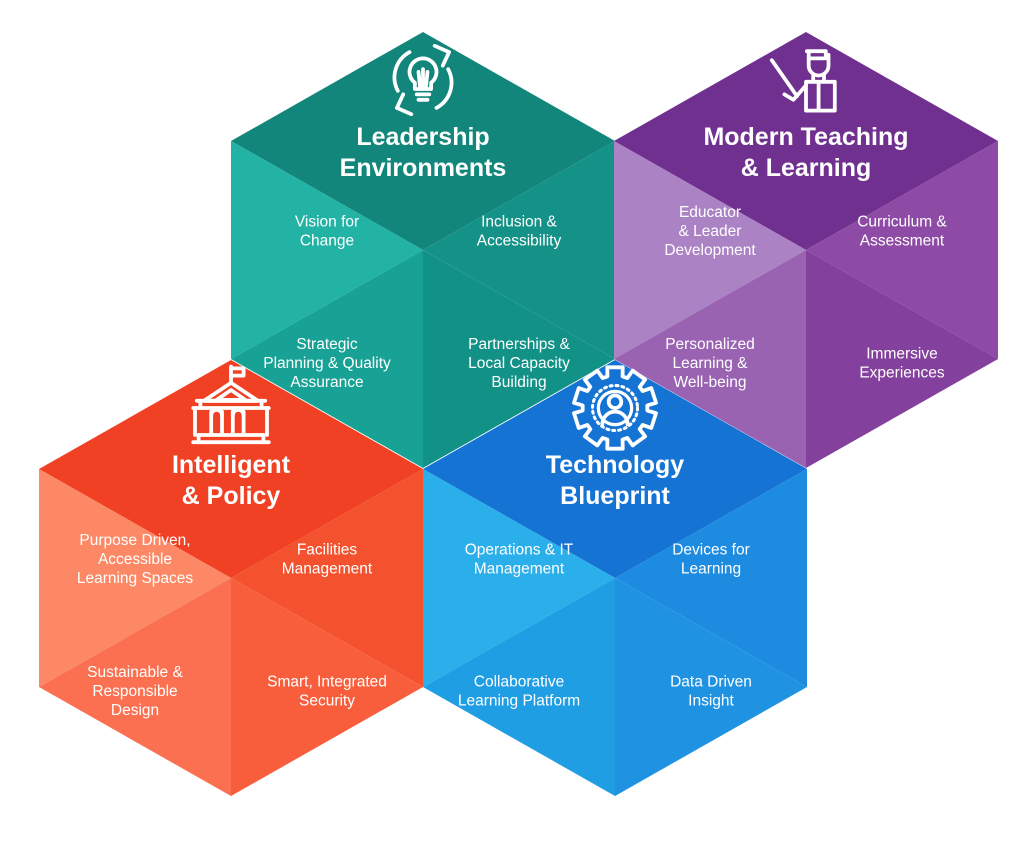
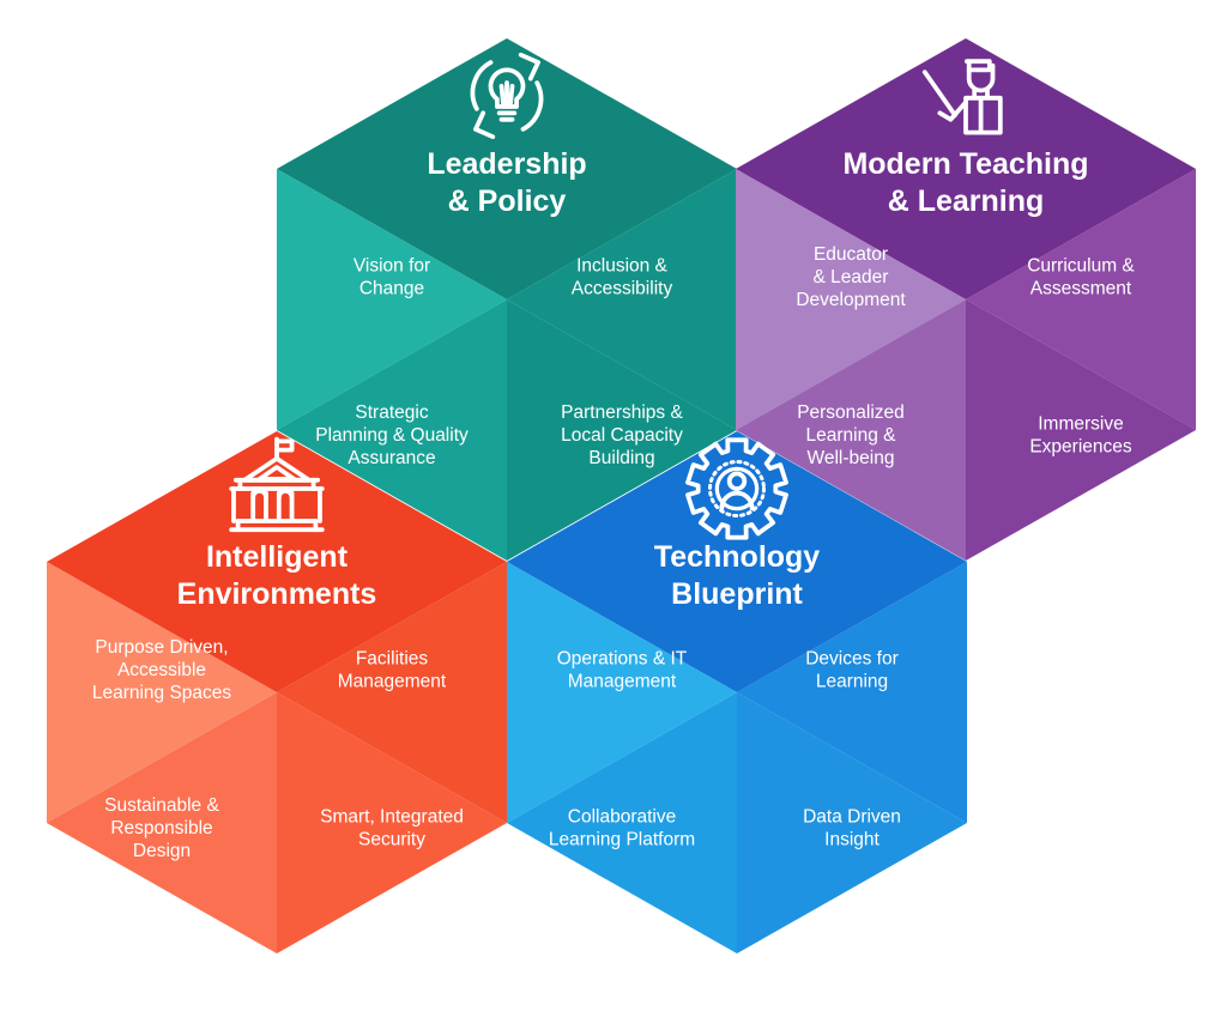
- Leadership Environments
+ Leadership & Policy
  Vision for Change
  Inclusion & Accessibility
  Strategic Planning & Quality Assurance
  Partnerships & Local Capacity Building
  Modern Teaching & Learning
  Educator & Leader Development
  Curriculum & Assessment
  Personalized Learning & Well-being
  Immersive Experiences
- Intelligent & Policy
+ Intelligent Environments
  Purpose Driven, Accessible Learning Spaces
  Facilities Management
  Sustainable & Responsible Design
  Smart, Integrated Security
  Technology Blueprint
  Operations & IT Management
  Devices for Learning
  Collaborative Learning Platform
  Data Driven Insight
